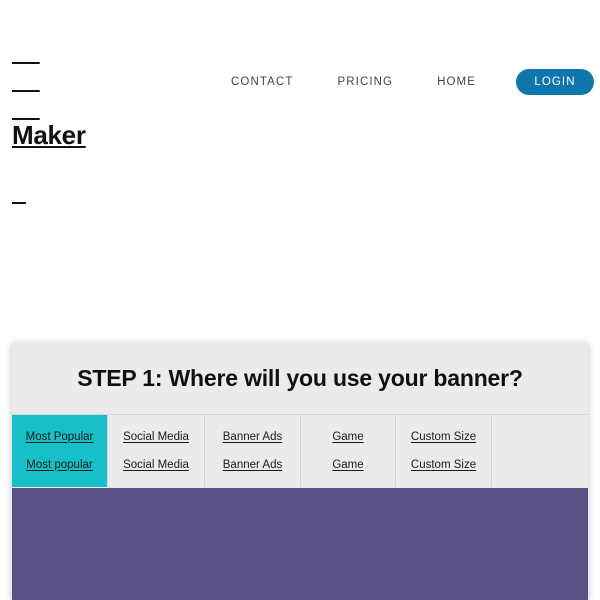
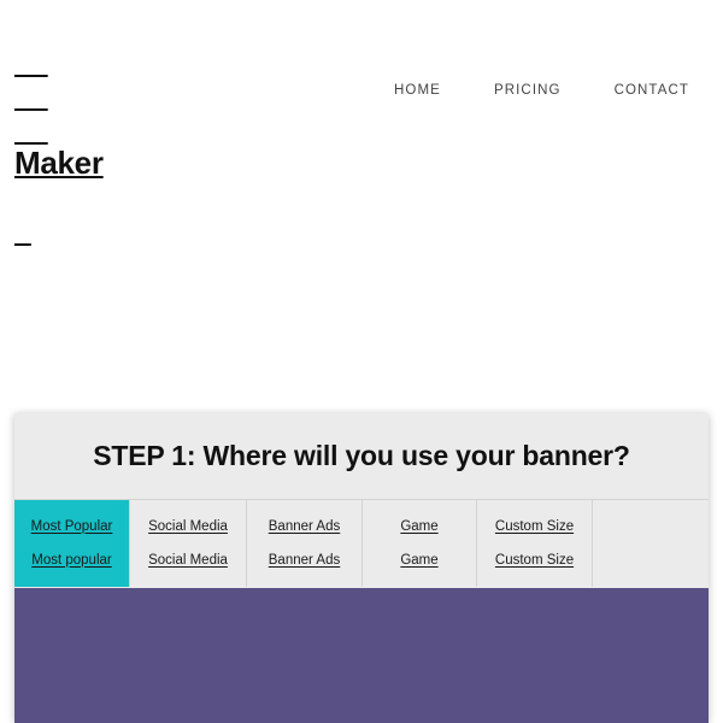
  Maker
- CONTACT
+ HOME
  PRICING
- HOME
+ CONTACT
- LOGIN
  STEP 1: Where will you use your banner?
  Most Popular
  Most popular
  Social Media
  Social Media
  Banner Ads
  Banner Ads
  Game
  Game
  Custom Size
  Custom Size
